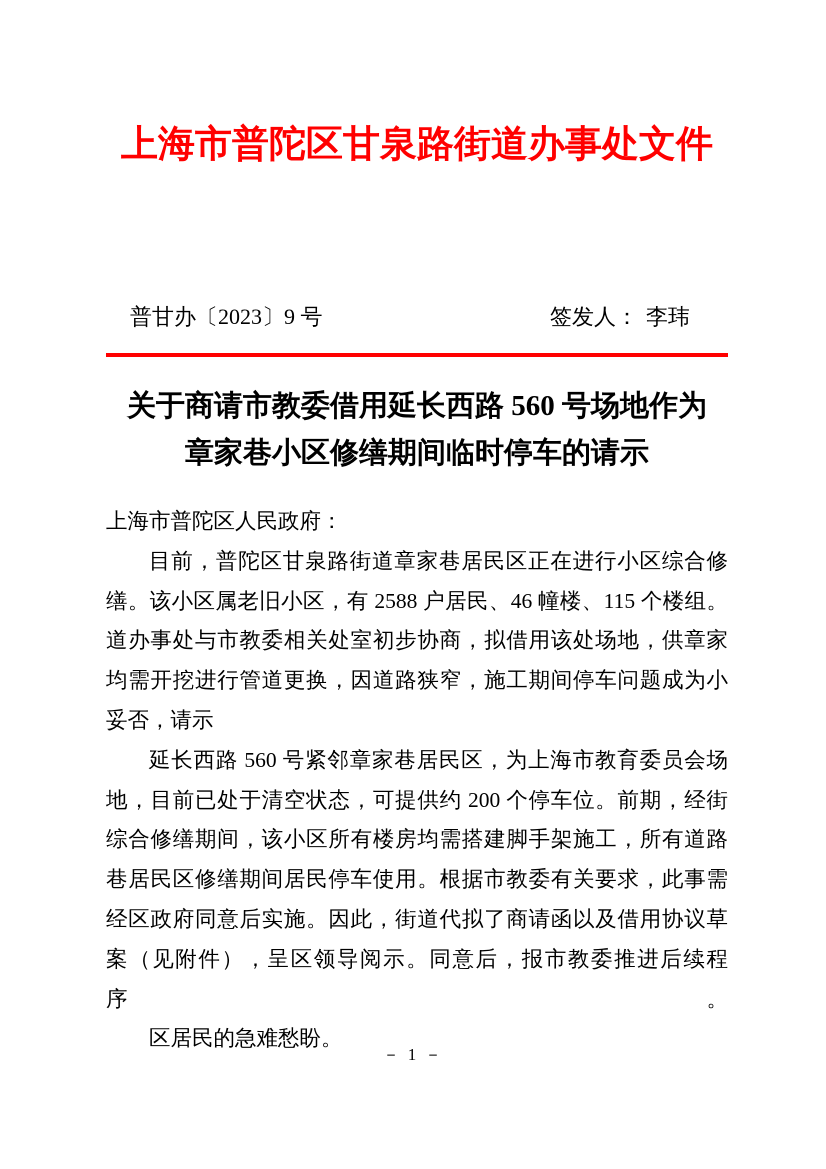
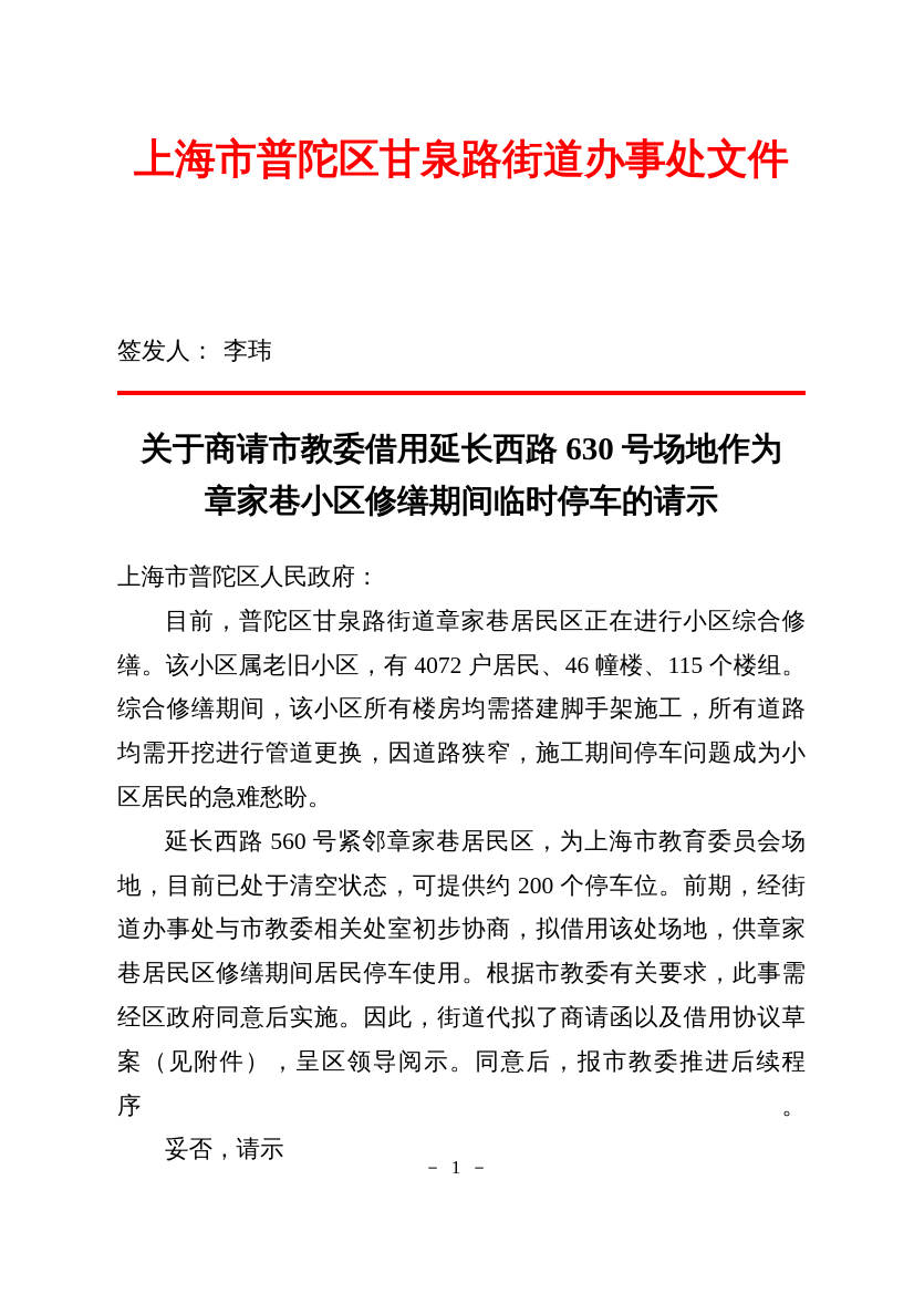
  上海市普陀区甘泉路街道办事处文件
- 普甘办〔2023〕9 号
  签发人： 李玮
- 关于商请市教委借用延长西路 560 号场地作为
+ 关于商请市教委借用延长西路 630 号场地作为
  章家巷小区修缮期间临时停车的请示
  上海市普陀区人民政府：
  目前，普陀区甘泉路街道章家巷居民区正在进行小区综合修
- 缮。该小区属老旧小区，有 2588 户居民、46 幢楼、115 个楼组。
+ 缮。该小区属老旧小区，有 4072 户居民、46 幢楼、115 个楼组。
- 道办事处与市教委相关处室初步协商，拟借用该处场地，供章家
+ 综合修缮期间，该小区所有楼房均需搭建脚手架施工，所有道路
  均需开挖进行管道更换，因道路狭窄，施工期间停车问题成为小
- 妥否，请示
+ 区居民的急难愁盼。
  延长西路 560 号紧邻章家巷居民区，为上海市教育委员会场
  地，目前已处于清空状态，可提供约 200 个停车位。前期，经街
- 综合修缮期间，该小区所有楼房均需搭建脚手架施工，所有道路
+ 道办事处与市教委相关处室初步协商，拟借用该处场地，供章家
  巷居民区修缮期间居民停车使用。根据市教委有关要求，此事需
  经区政府同意后实施。因此，街道代拟了商请函以及借用协议草
  案（见附件），呈区领导阅示。同意后，报市教委推进后续程序。
- 区居民的急难愁盼。
+ 妥否，请示
  － 1 －
